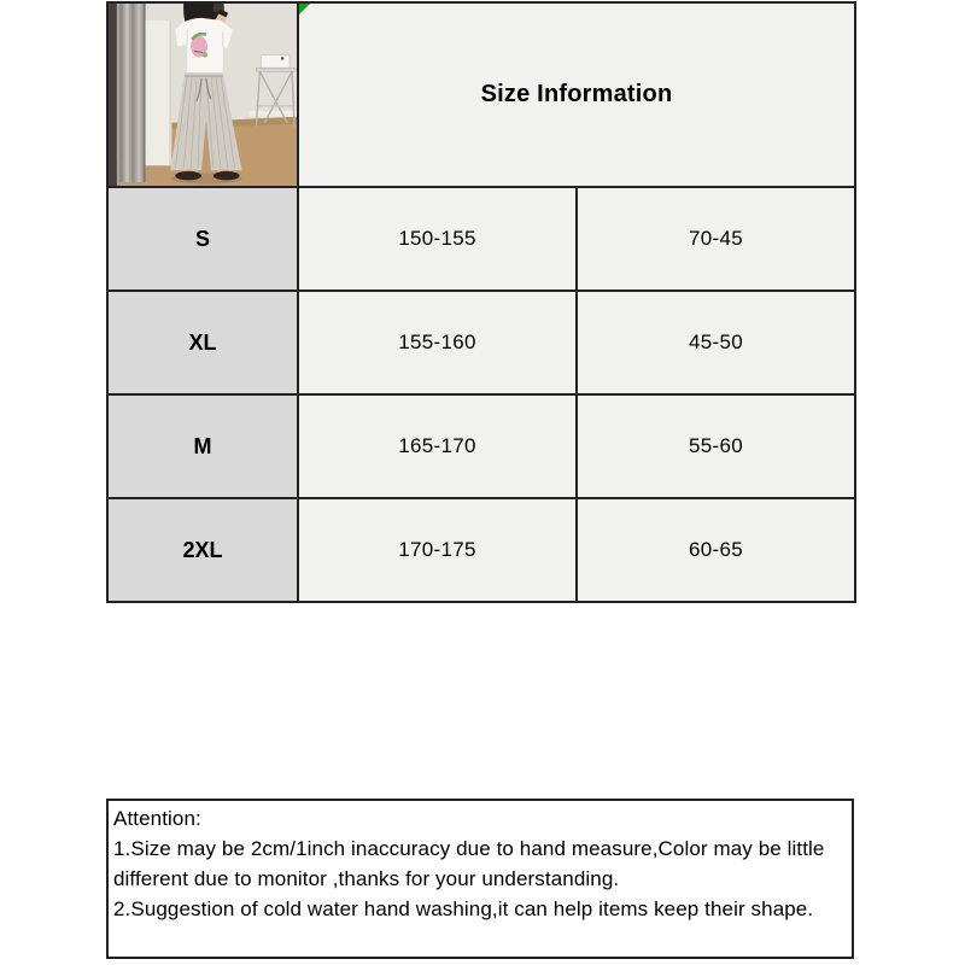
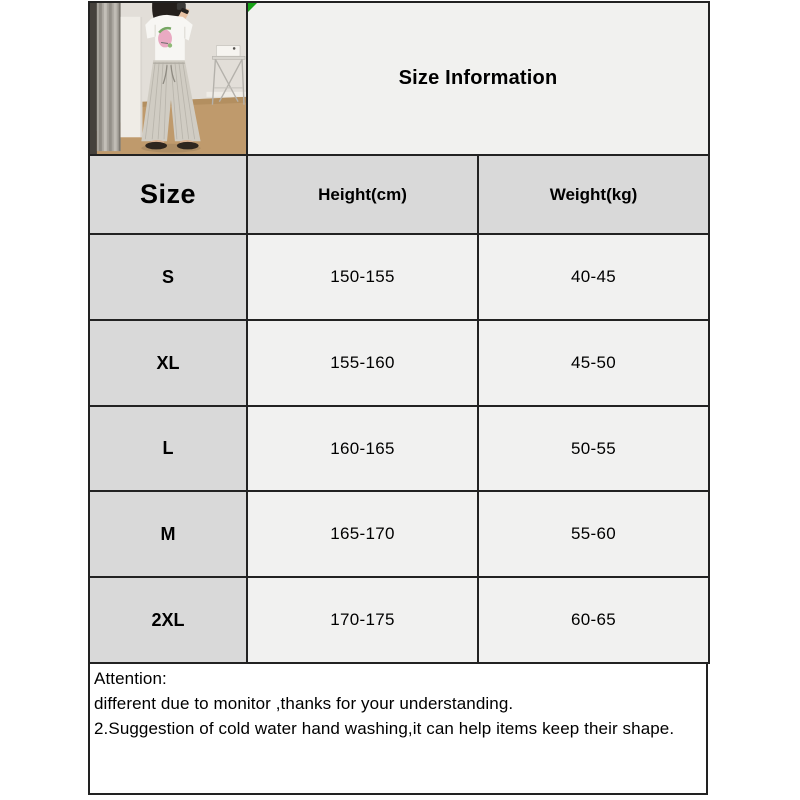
  	Size Information
+ Size	Height(cm)	Weight(kg)
- S	150-155	70-45
+ S	150-155	40-45
  XL	155-160	45-50
+ L	160-165	50-55
  M	165-170	55-60
  2XL	170-175	60-65
  Attention:
- 1.Size may be 2cm/1inch inaccuracy due to hand measure,Color may be little
  different due to monitor ,thanks for your understanding.
  2.Suggestion of cold water hand washing,it can help items keep their shape.
